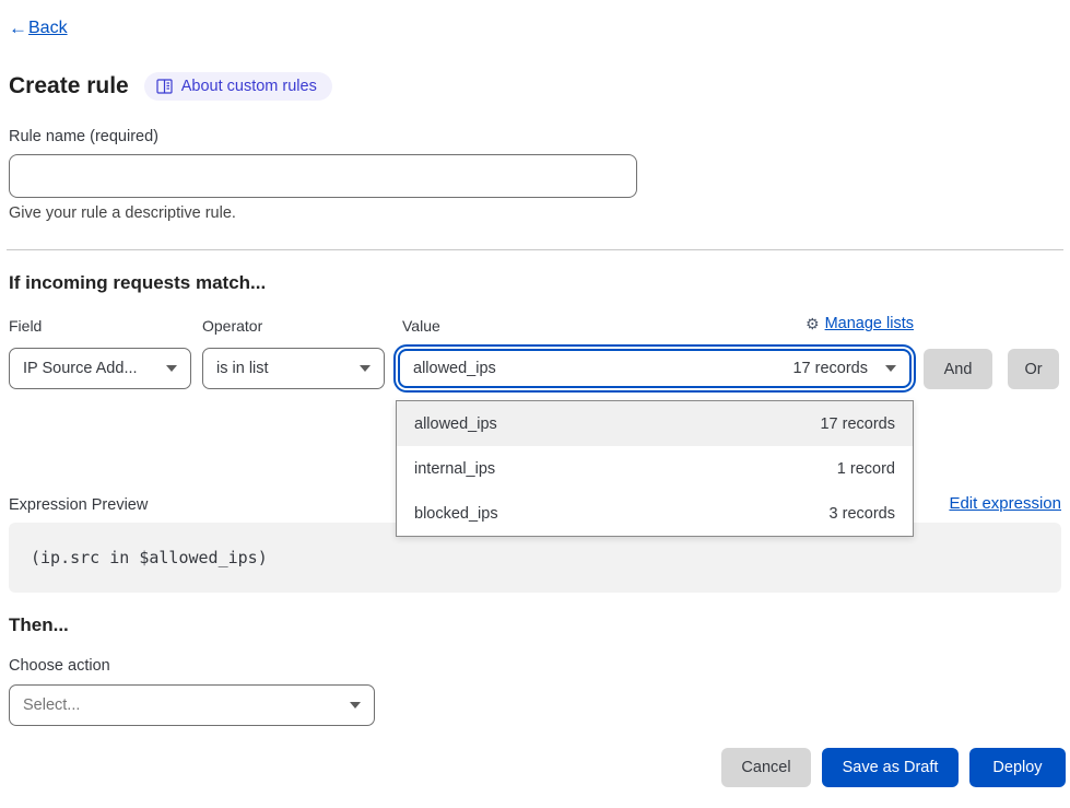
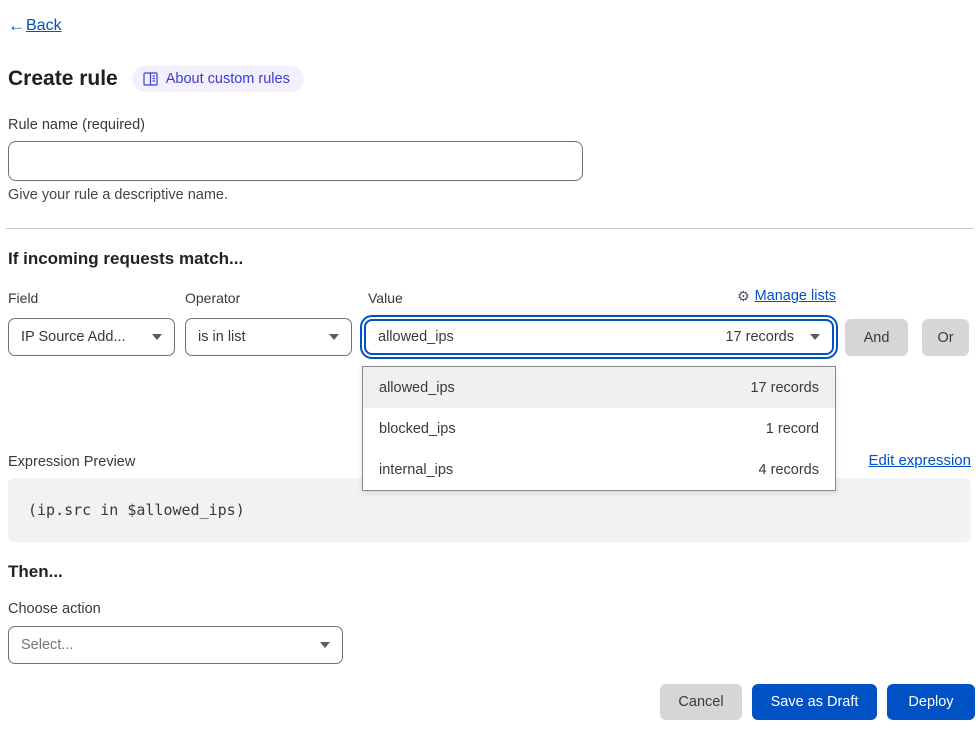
  ←
  Back
  Create rule
  About custom rules
  Rule name (required)
- Give your rule a descriptive rule.
+ Give your rule a descriptive name.
  If incoming requests match...
  Field
  Operator
  Value
  ⚙
  Manage lists
  IP Source Add...
  is in list
  allowed_ips
  17 records
  And
  Or
  allowed_ips
  17 records
- internal_ips
+ blocked_ips
  1 record
- blocked_ips
+ internal_ips
- 3 records
+ 4 records
  Expression Preview
  Edit expression
  (ip.src in $allowed_ips)
  Then...
  Choose action
  Select...
  Cancel
  Save as Draft
  Deploy
